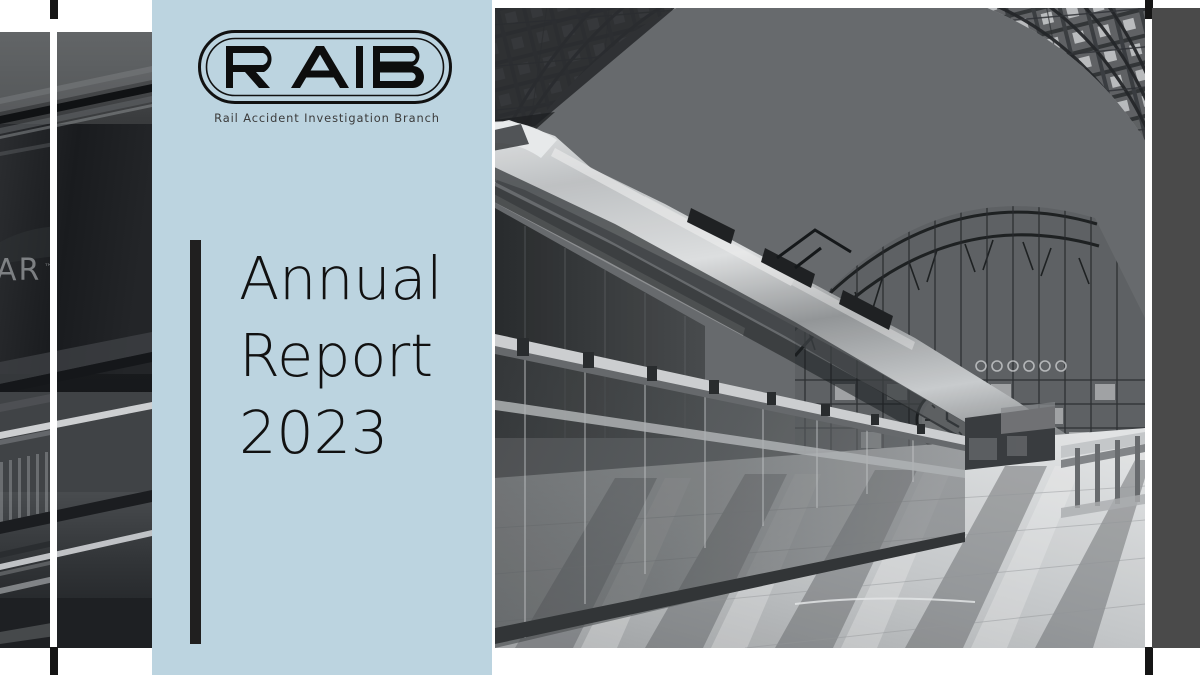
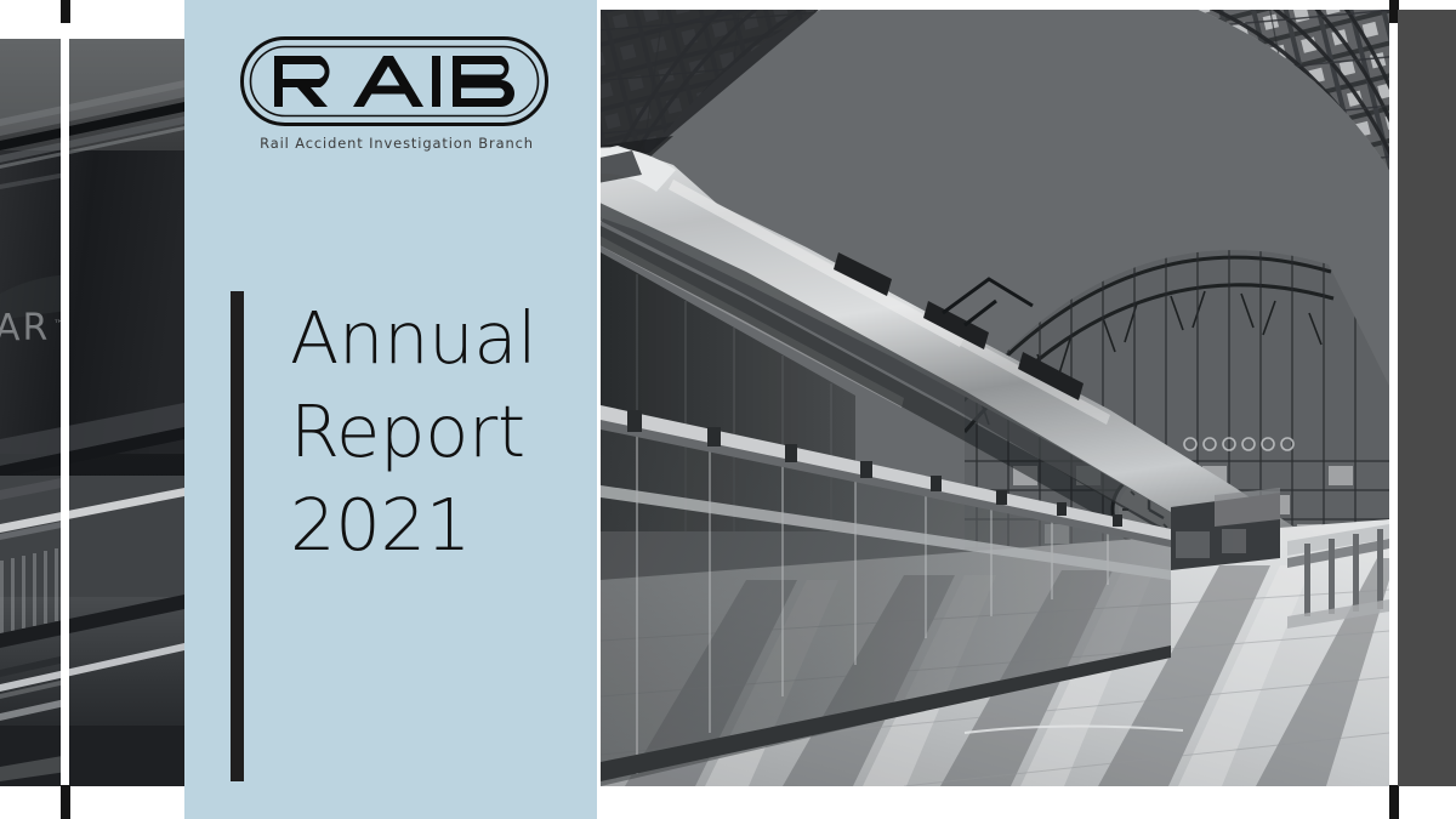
  AR
  ™
  Rail Accident Investigation Branch
  Annual
  Report
- 2023
+ 2021
